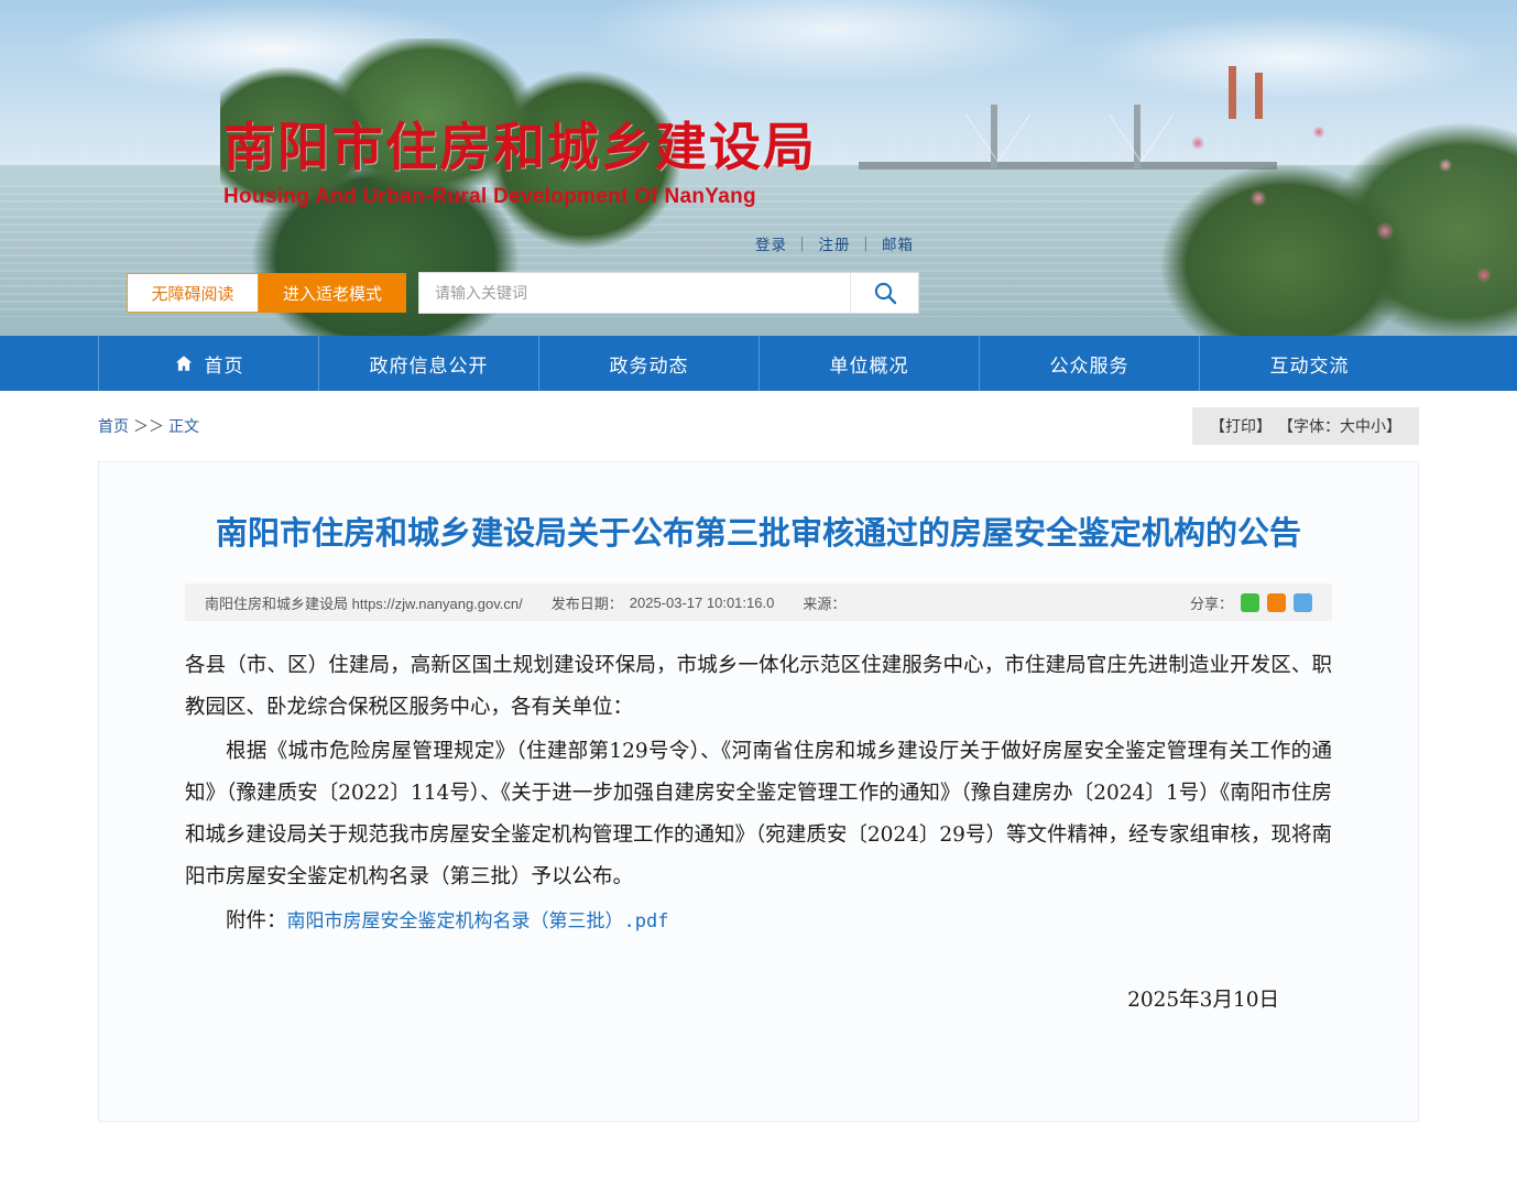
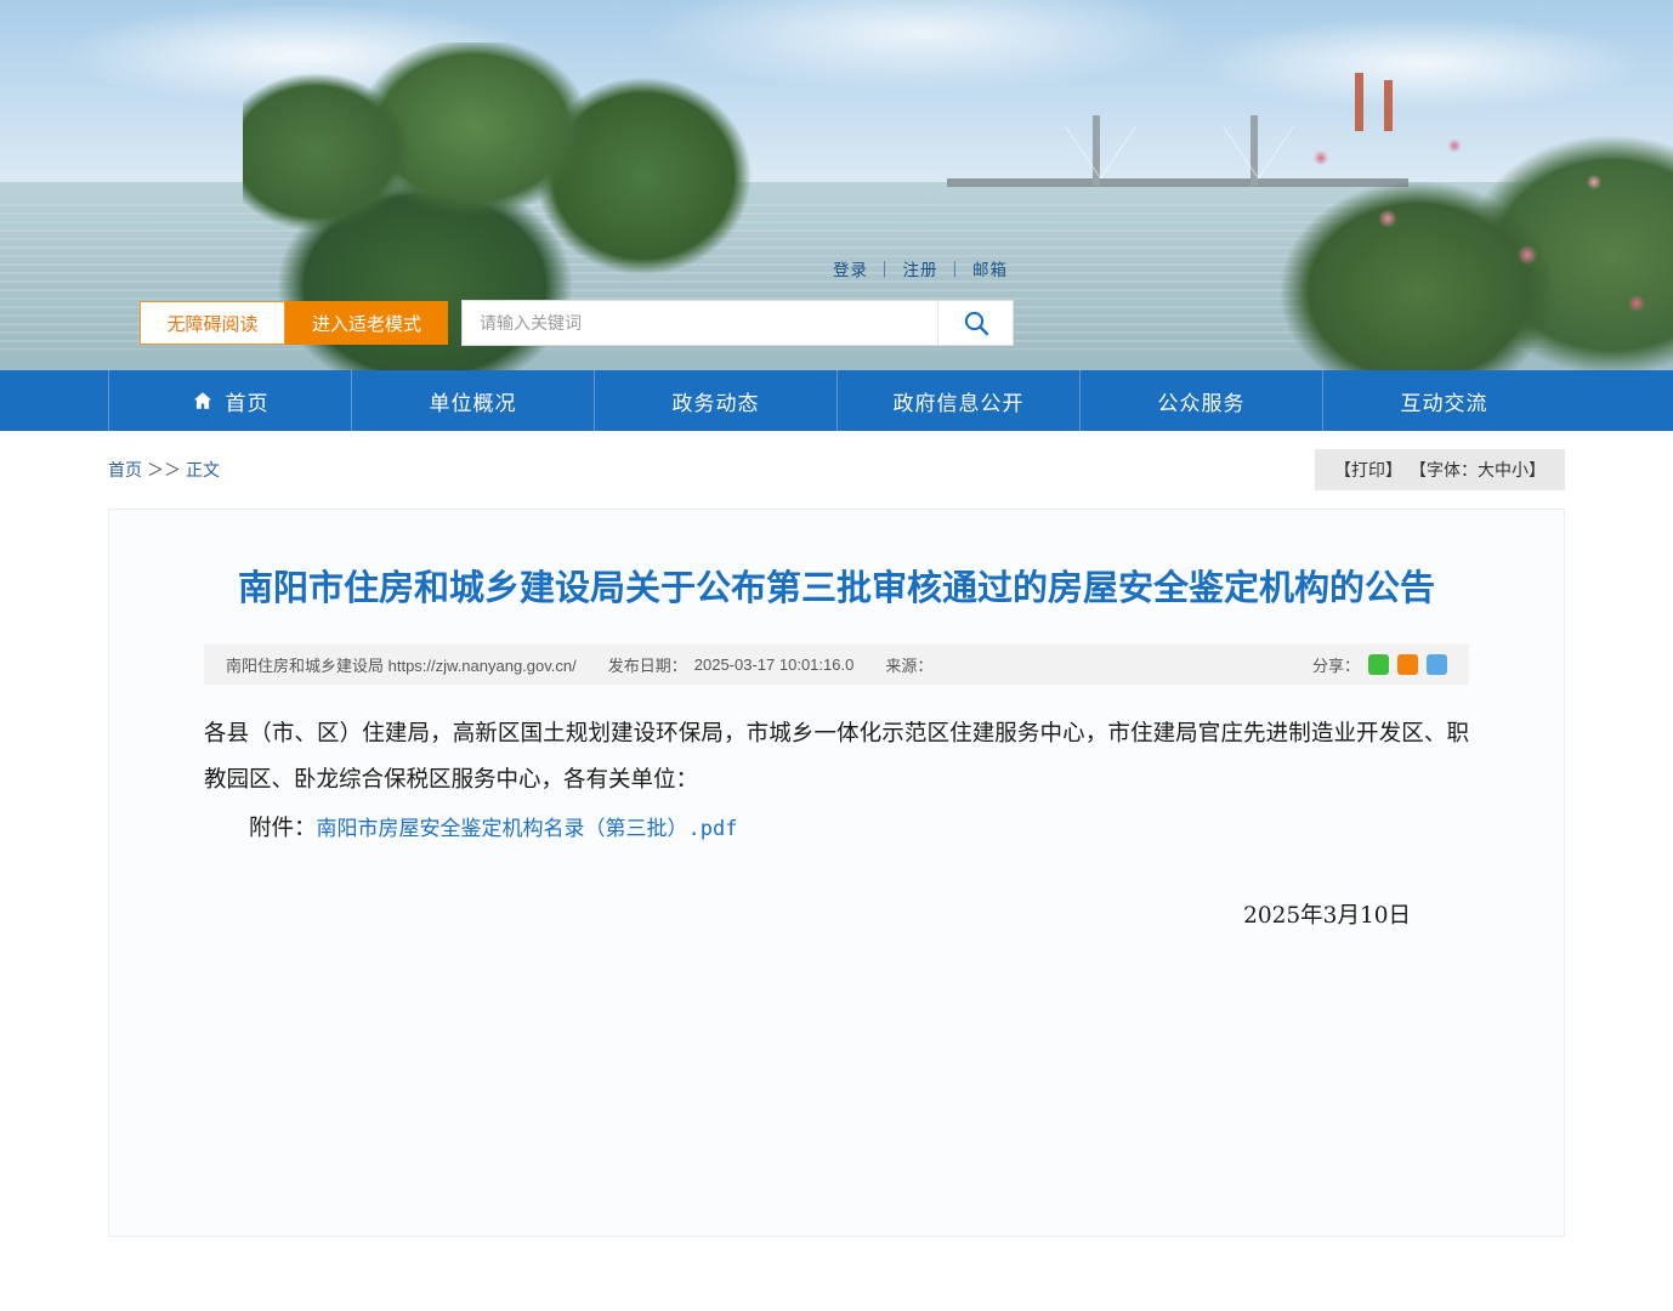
- 南阳市住房和城乡建设局
- Housing And Urban-Rural Development Of NanYang
  登录 ｜ 注册 ｜ 邮箱
  无障碍阅读
  进入适老模式
  请输入关键词
  首页
- 政府信息公开
+ 单位概况
  政务动态
- 单位概况
+ 政府信息公开
  公众服务
  互动交流
  首页 ＞＞ 正文
  【打印】
  【字体：大中小】
  南阳市住房和城乡建设局关于公布第三批审核通过的房屋安全鉴定机构的公告
  南阳住房和城乡建设局 https://zjw.nanyang.gov.cn/
  发布日期：
  2025-03-17 10:01:16.0
  来源：
  分享：
  各县（市、区）住建局，高新区国土规划建设环保局，市城乡一体化示范区住建服务中心，市住建局官庄先进制造业开发区、职教园区、卧龙综合保税区服务中心，各有关单位：
- 根据《城市危险房屋管理规定》（住建部第129号令）、《河南省住房和城乡建设厅关于做好房屋安全鉴定管理有关工作的通知》（豫建质安〔2022〕114号）、《关于进一步加强自建房安全鉴定管理工作的通知》（豫自建房办〔2024〕1号）《南阳市住房和城乡建设局关于规范我市房屋安全鉴定机构管理工作的通知》（宛建质安〔2024〕29号）等文件精神，经专家组审核，现将南阳市房屋安全鉴定机构名录（第三批）予以公布。
  附件：南阳市房屋安全鉴定机构名录（第三批）.pdf
  2025年3月10日
